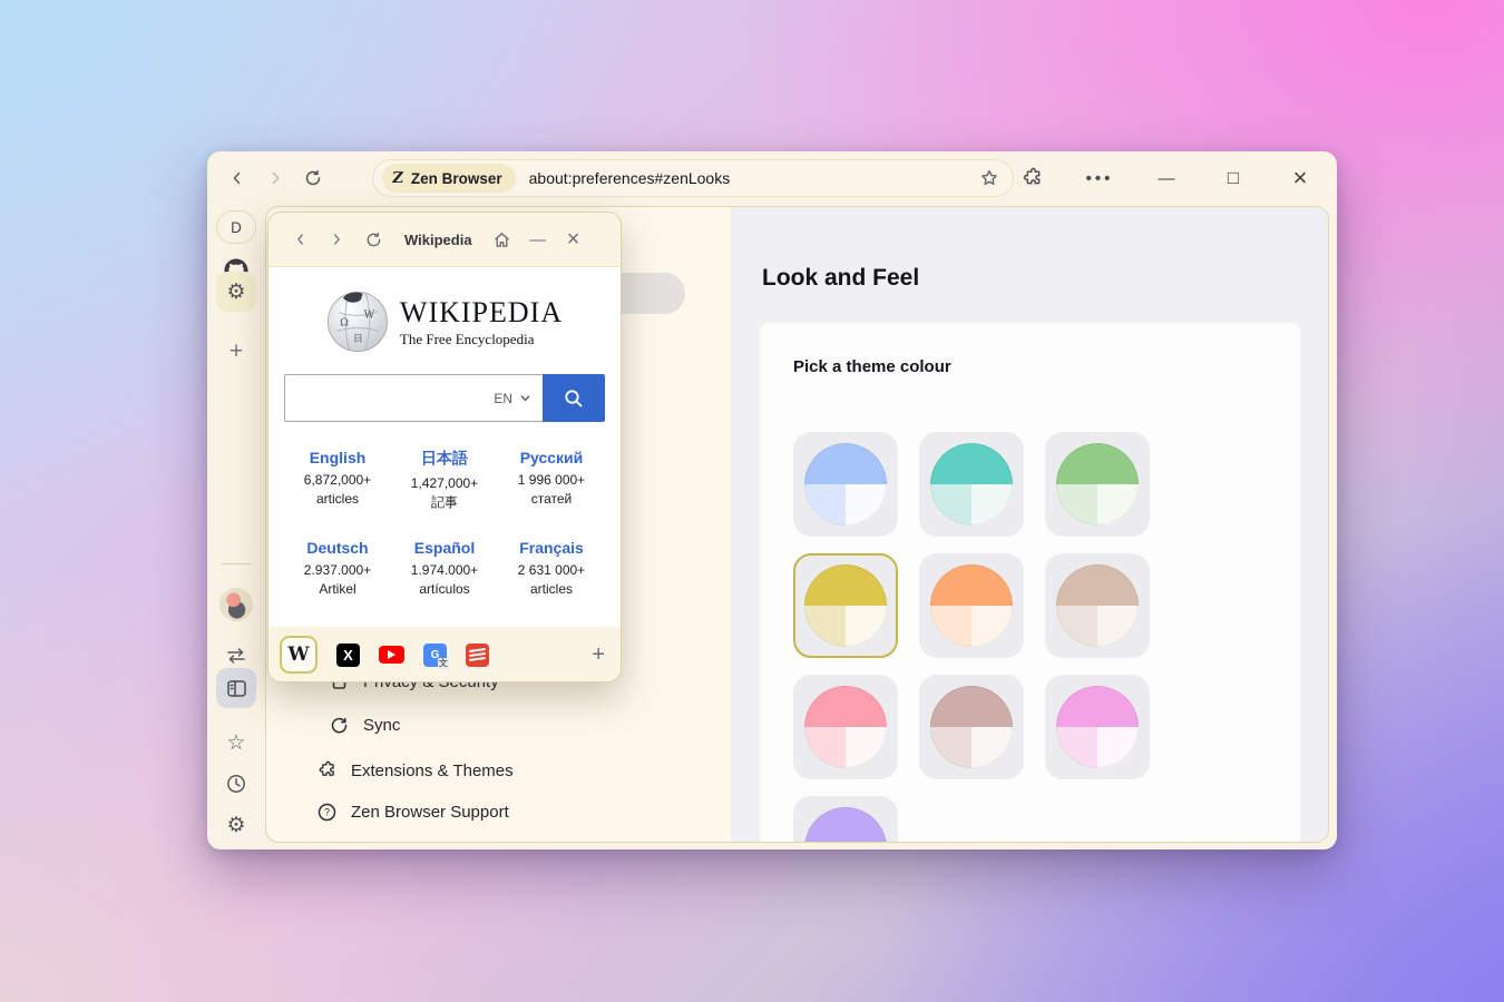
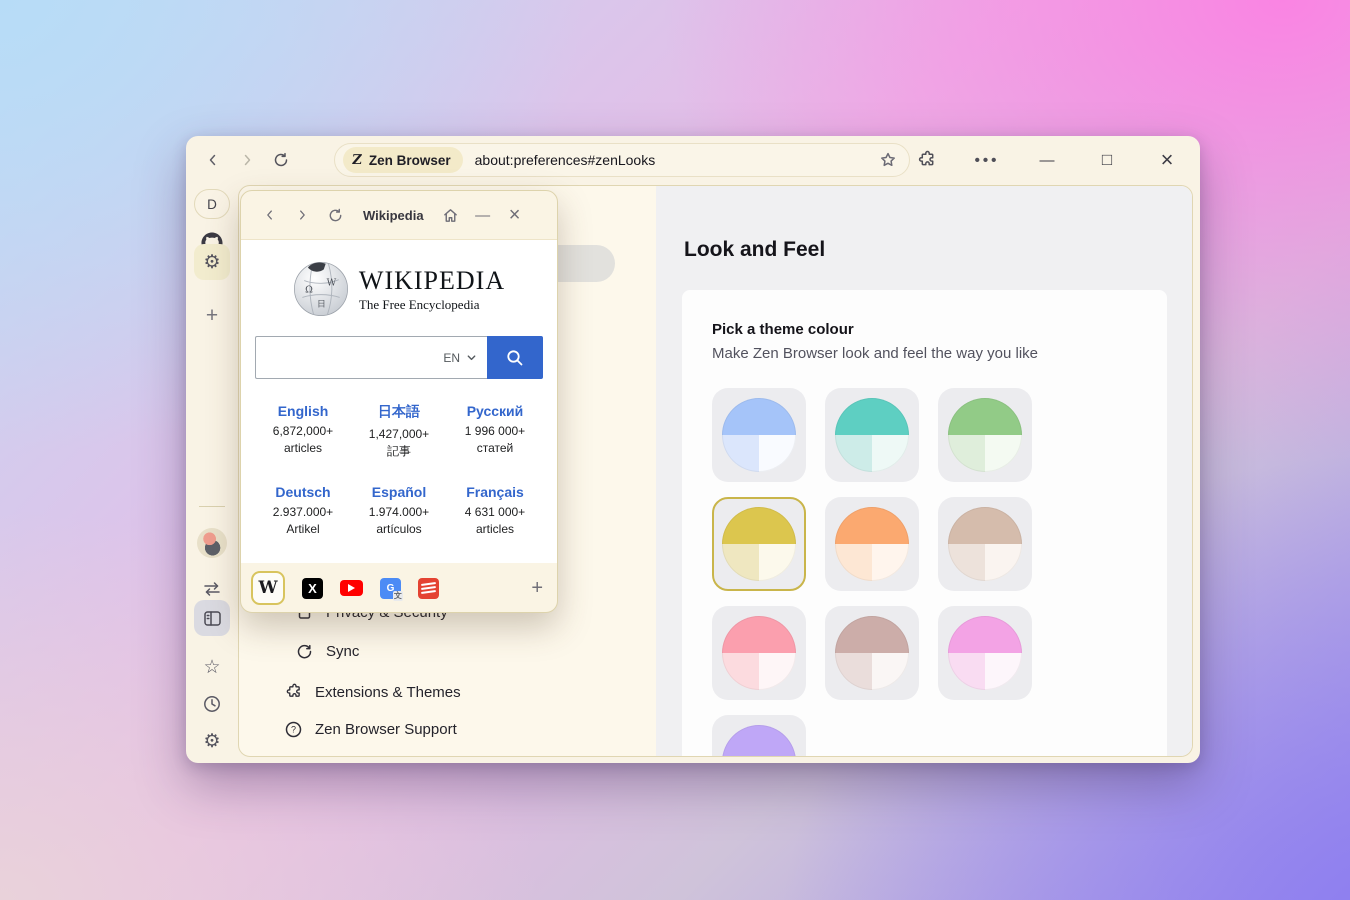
  Zen Browser
  about:preferences#zenLooks
  •••
  —
  □
  ×
  D
  ⚙
  +
  ☆
  ⚙
  Sync
  Extensions & Themes
  ?
  Zen Browser Support
  Look and Feel
  Pick a theme colour
+ Make Zen Browser look and feel the way you like
  Wikipedia
  —
  ×
  Ω
  W
  日
  WIKIPEDIA
  The Free Encyclopedia
  EN
  English
  6,872,000+
  articles
  日本語
  1,427,000+
  記事
  Русский
  1 996 000+
  статей
  Deutsch
  2.937.000+
  Artikel
  Español
  1.974.000+
  artículos
  Français
- 2 631 000+
+ 4 631 000+
  articles
  W
  X
  G
  +
